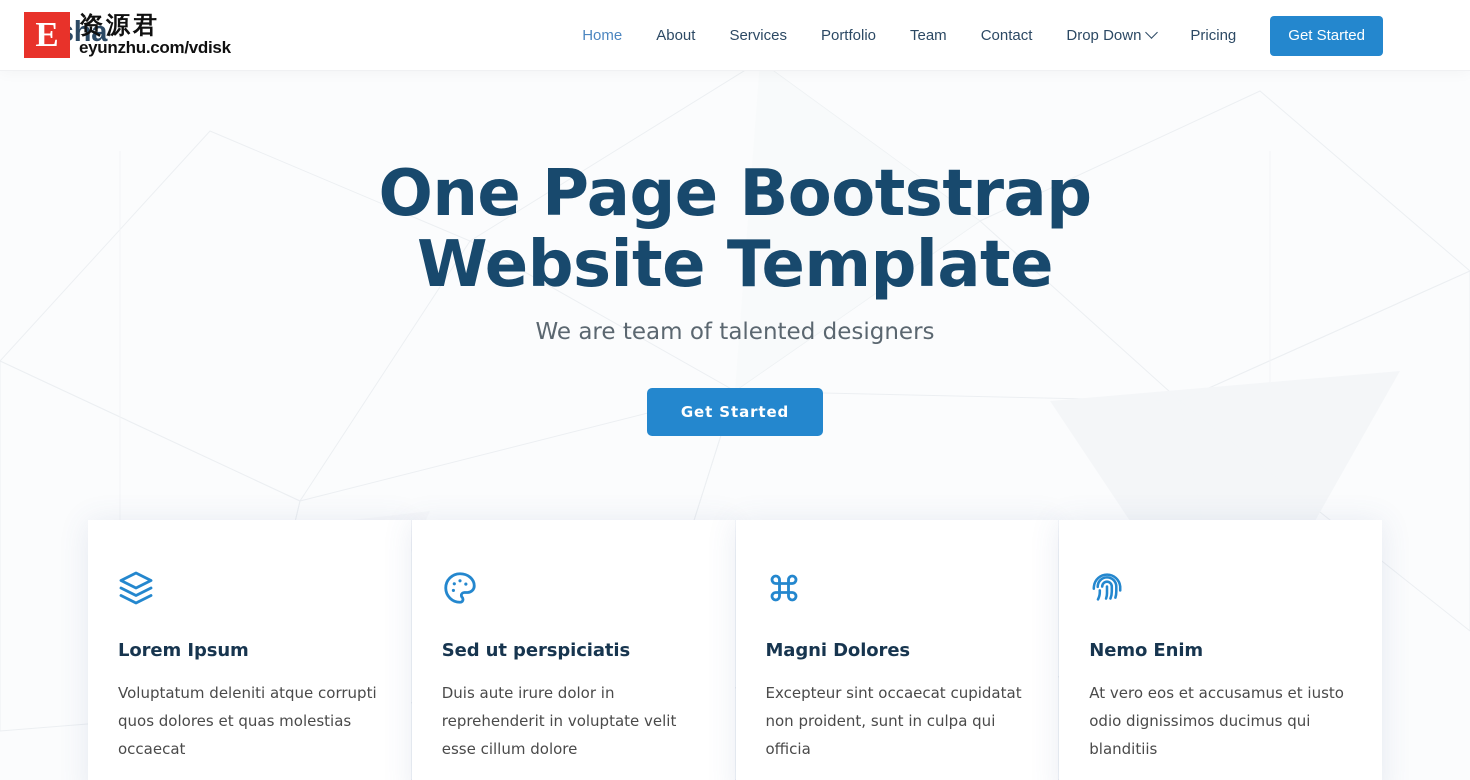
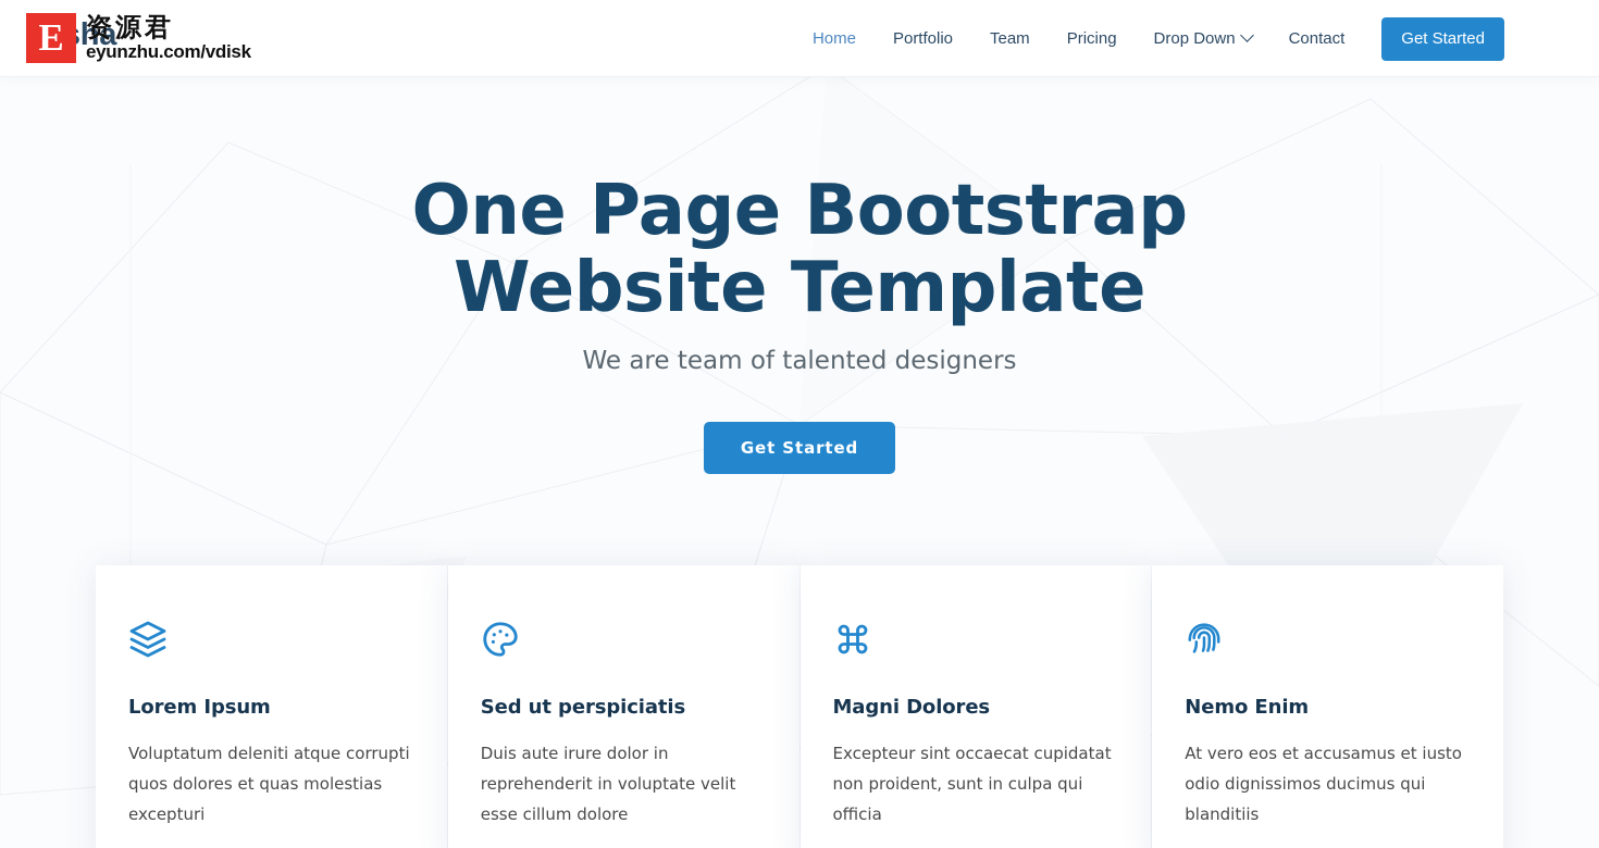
  E
  资源君
  eyunzhu.com/vdisk
  Home
- About
- Services
  Portfolio
  Team
- Contact
+ Pricing
  Drop Down
- Pricing
+ Contact
  Get Started
  One Page Bootstrap
  Website Template
  We are team of talented designers
  Get Started
  Lorem Ipsum
- Voluptatum deleniti atque corrupti quos dolores et quas molestias occaecat
+ Voluptatum deleniti atque corrupti quos dolores et quas molestias excepturi
  Sed ut perspiciatis
  Duis aute irure dolor in reprehenderit in voluptate velit esse cillum dolore
  Magni Dolores
  Excepteur sint occaecat cupidatat non proident, sunt in culpa qui officia
  Nemo Enim
  At vero eos et accusamus et iusto odio dignissimos ducimus qui blanditiis
